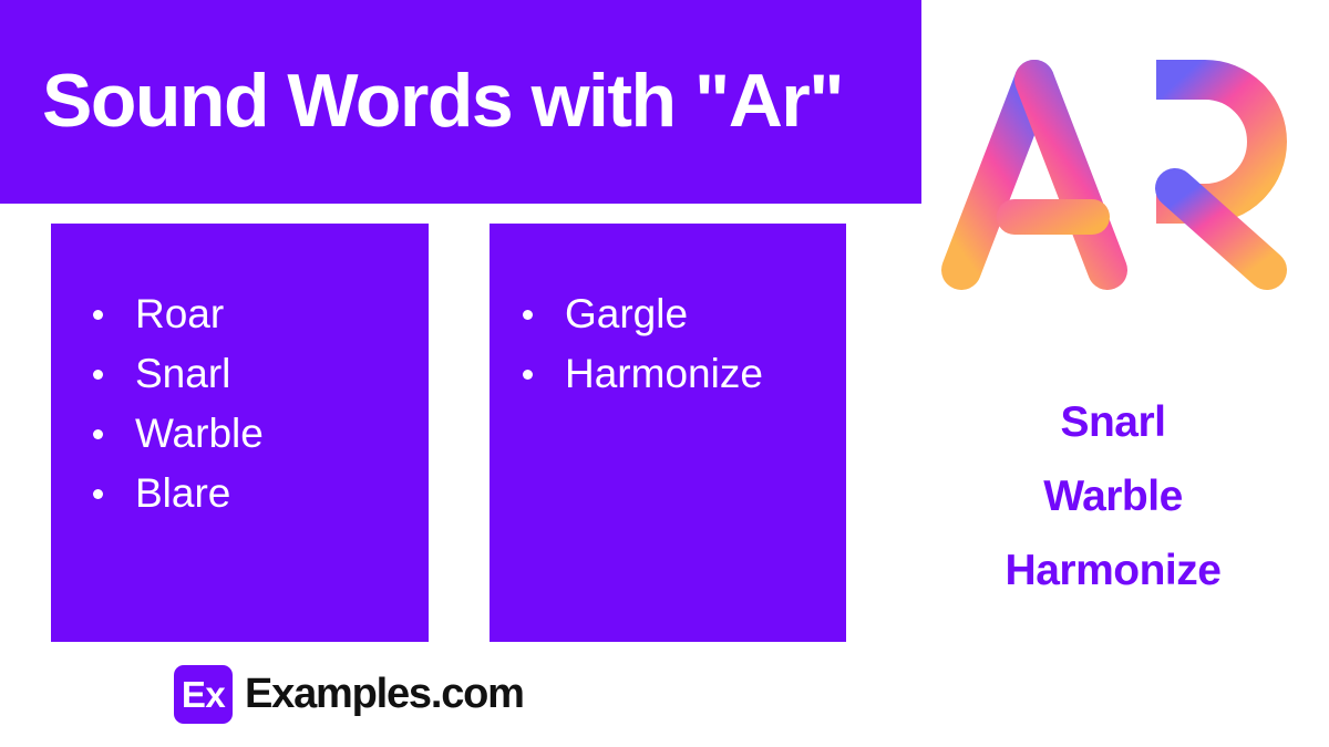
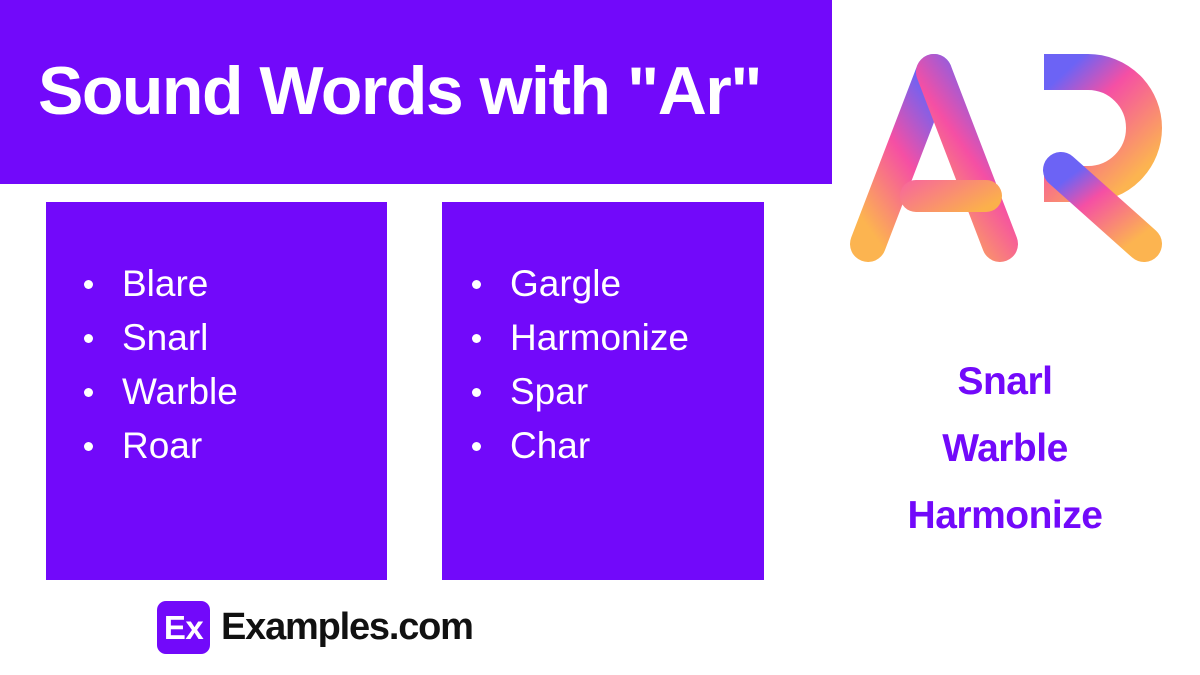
  Sound Words with "Ar"
- Roar
+ Blare
  Snarl
  Warble
- Blare
+ Roar
  Gargle
  Harmonize
+ Spar
+ Char
  Snarl
  Warble
  Harmonize
  Ex
  Examples.com
